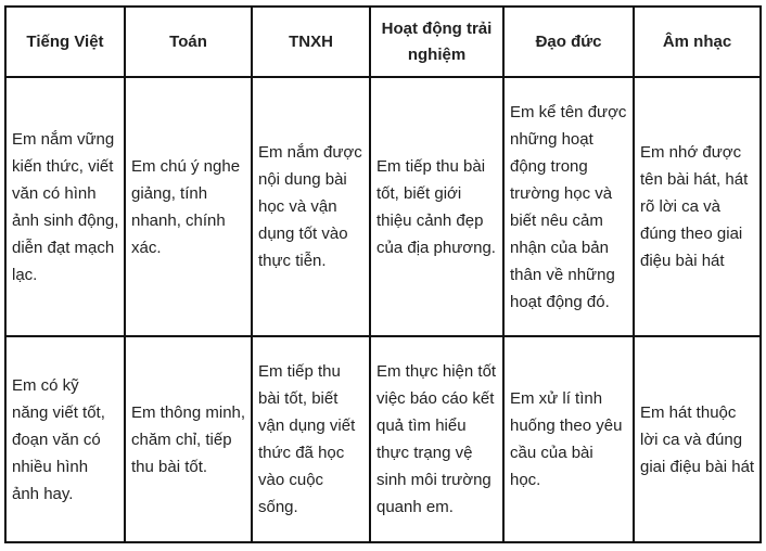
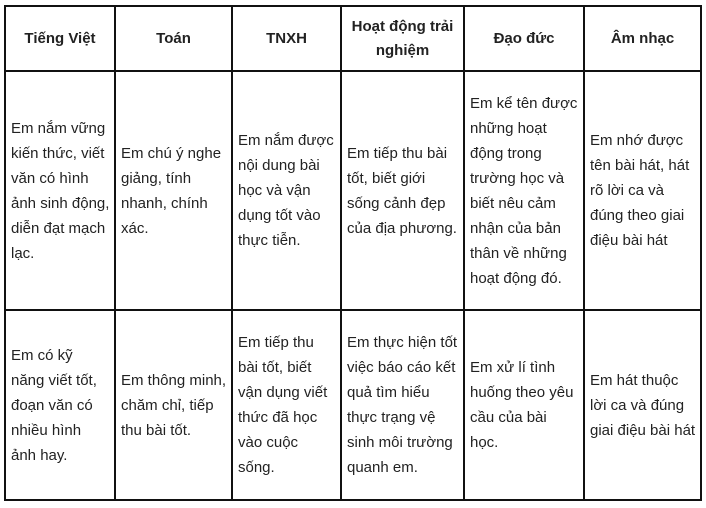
  Tiếng Việt	Toán	TNXH	Hoạt động trải nghiệm	Đạo đức	Âm nhạc
- Em nắm vững kiến thức, viết văn có hình ảnh sinh động, diễn đạt mạch lạc.	Em chú ý nghe giảng, tính nhanh, chính xác.	Em nắm được nội dung bài học và vận dụng tốt vào thực tiễn.	Em tiếp thu bài tốt, biết giới thiệu cảnh đẹp của địa phương.	Em kể tên được những hoạt động trong trường học và biết nêu cảm nhận của bản thân về những hoạt động đó.	Em nhớ được tên bài hát, hát rõ lời ca và đúng theo giai điệu bài hát
+ Em nắm vững kiến thức, viết văn có hình ảnh sinh động, diễn đạt mạch lạc.	Em chú ý nghe giảng, tính nhanh, chính xác.	Em nắm được nội dung bài học và vận dụng tốt vào thực tiễn.	Em tiếp thu bài tốt, biết giới sống cảnh đẹp của địa phương.	Em kể tên được những hoạt động trong trường học và biết nêu cảm nhận của bản thân về những hoạt động đó.	Em nhớ được tên bài hát, hát rõ lời ca và đúng theo giai điệu bài hát
  Em có kỹ năng viết tốt, đoạn văn có nhiều hình ảnh hay.	Em thông minh, chăm chỉ, tiếp thu bài tốt.	Em tiếp thu bài tốt, biết vận dụng viết thức đã học vào cuộc sống.	Em thực hiện tốt việc báo cáo kết quả tìm hiểu thực trạng vệ sinh môi trường quanh em.	Em xử lí tình huống theo yêu cầu của bài học.	Em hát thuộc lời ca và đúng giai điệu bài hát
